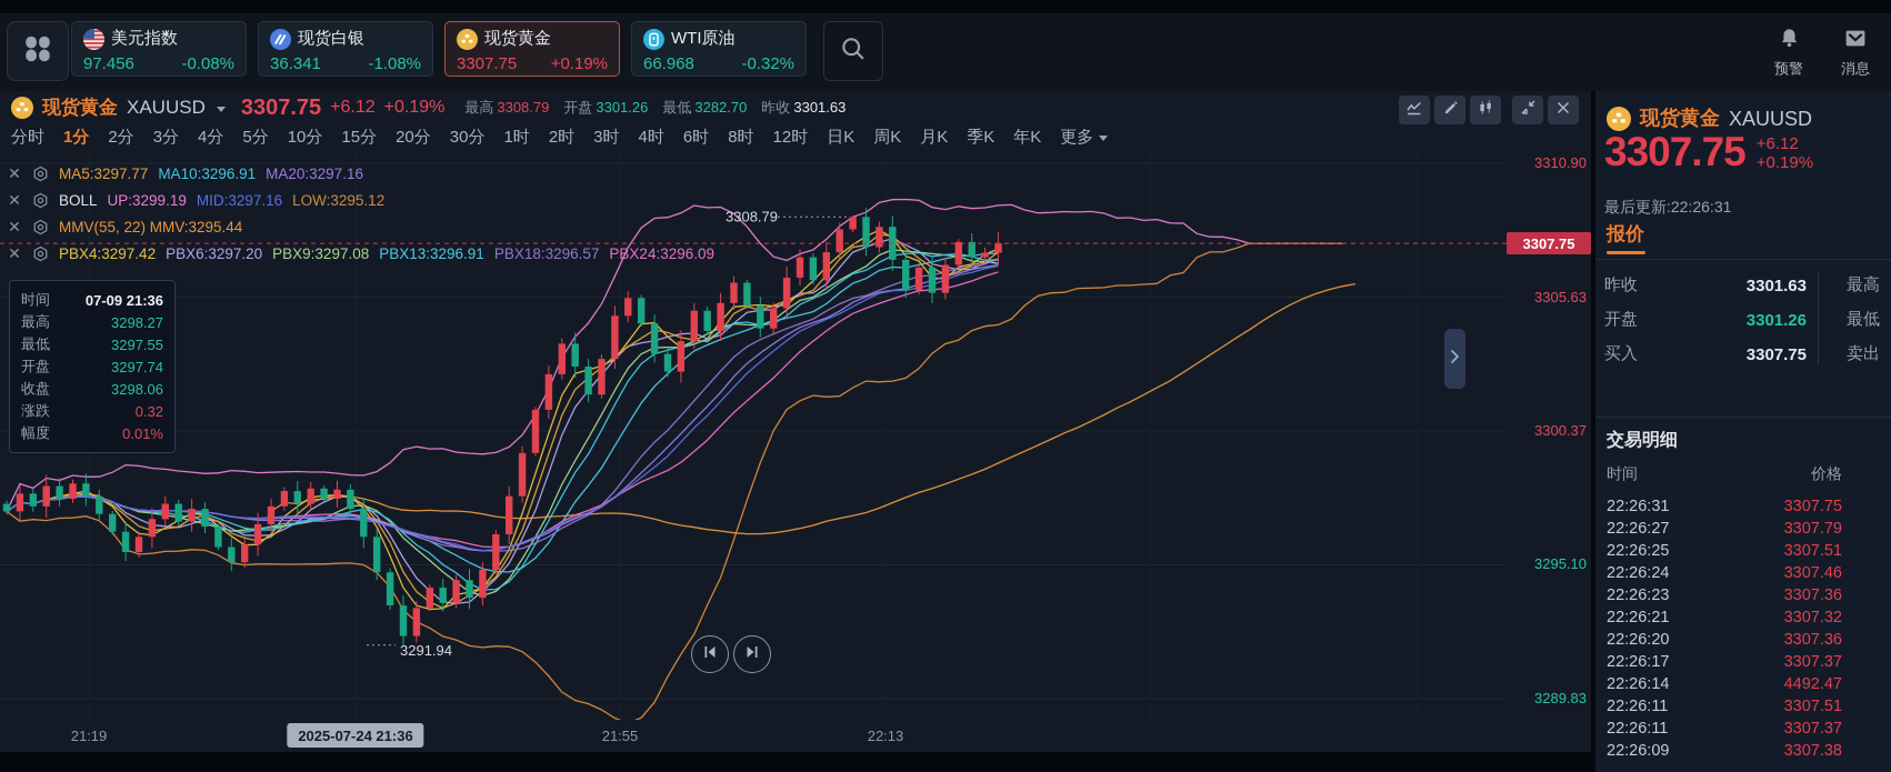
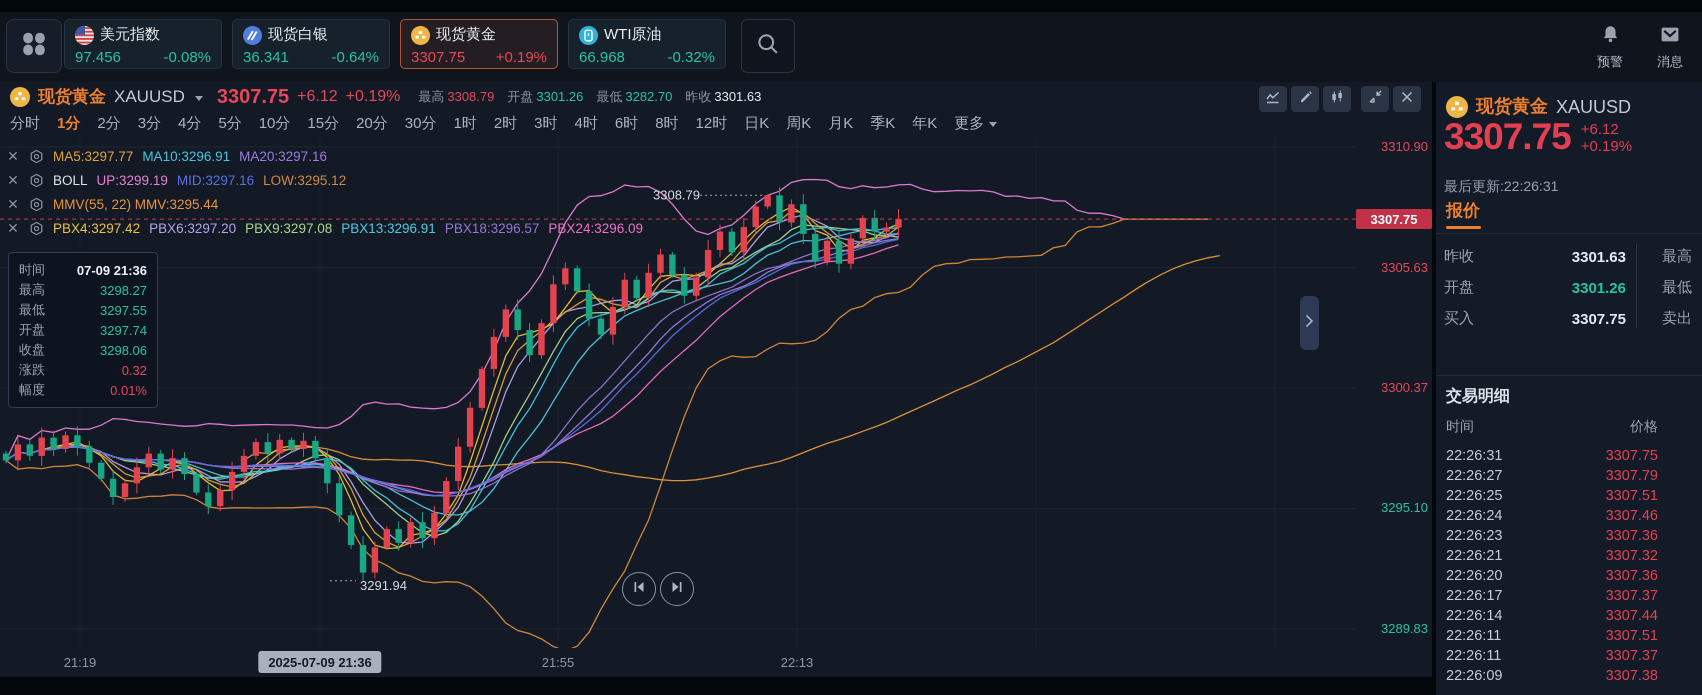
  美元指数
  97.456
  -0.08%
  现货白银
  36.341
- -1.08%
+ -0.64%
  现货黄金
  3307.75
  +0.19%
  WTI原油
  66.968
  -0.32%
  预警
  消息
  现货黄金
  XAUUSD
  3307.75
  +6.12
  +0.19%
  最高 3308.79
  开盘 3301.26
  最低 3282.70
  昨收 3301.63
  分时
  1分
  2分
  3分
  4分
  5分
  10分
  15分
  20分
  30分
  1时
  2时
  3时
  4时
  6时
  8时
  12时
  日K
  周K
  月K
  季K
  年K
  更多
  3308.79
  3291.94
  ✕
  MA5:3297.77
  MA10:3296.91
  MA20:3297.16
  ✕
  BOLL
  UP:3299.19
  MID:3297.16
  LOW:3295.12
  ✕
  MMV(55, 22) MMV:3295.44
  ✕
  PBX4:3297.42
  PBX6:3297.20
  PBX9:3297.08
  PBX13:3296.91
  PBX18:3296.57
  PBX24:3296.09
  时间
  07-09 21:36
  最高
  3298.27
  最低
  3297.55
  开盘
  3297.74
  收盘
  3298.06
  涨跌
  0.32
  幅度
  0.01%
  3307.75
  21:19
- 2025-07-24 21:36
+ 2025-07-09 21:36
  21:55
  22:13
  现货黄金
  XAUUSD
  3307.75
  +6.12
  +0.19%
  最后更新:22:26:31
  报价
  昨收
  3301.63
  最高
  开盘
  3301.26
  最低
  买入
  3307.75
  卖出
  交易明细
  时间
  价格
  22:26:31
  3307.75
  22:26:27
  3307.79
  22:26:25
  3307.51
  22:26:24
  3307.46
  22:26:23
  3307.36
  22:26:21
  3307.32
  22:26:20
  3307.36
  22:26:17
  3307.37
  22:26:14
- 4492.47
+ 3307.44
  22:26:11
  3307.51
  22:26:11
  3307.37
  22:26:09
  3307.38
  3310.90
  3305.63
  3300.37
  3295.10
  3289.83
